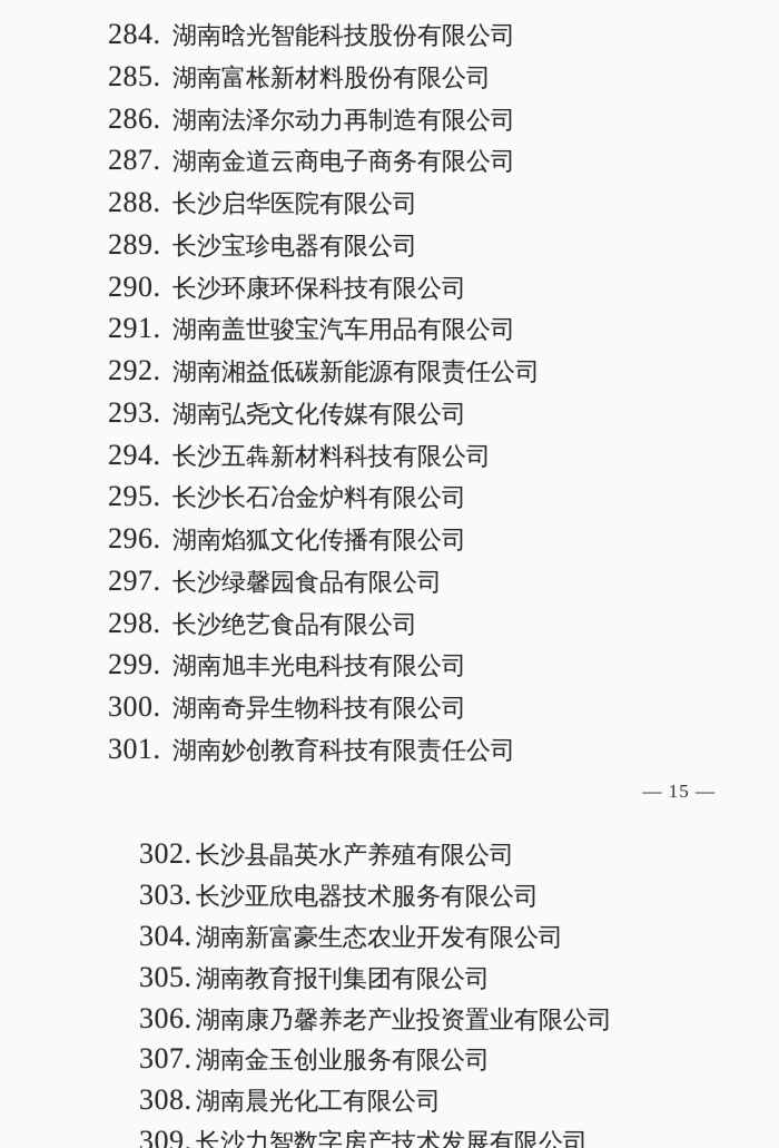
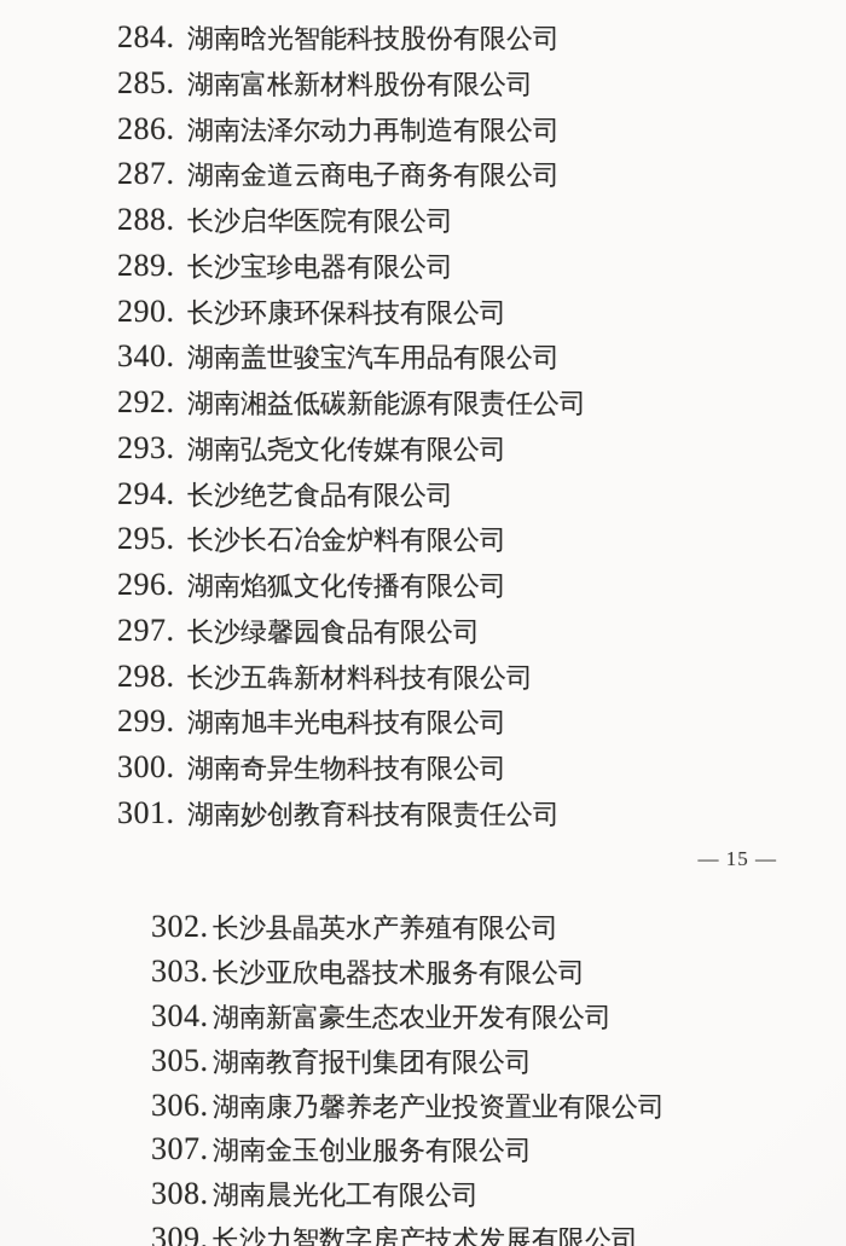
  284. 湖南晗光智能科技股份有限公司
  285. 湖南富枨新材料股份有限公司
  286. 湖南法泽尔动力再制造有限公司
  287. 湖南金道云商电子商务有限公司
  288. 长沙启华医院有限公司
  289. 长沙宝珍电器有限公司
  290. 长沙环康环保科技有限公司
- 291. 湖南盖世骏宝汽车用品有限公司
+ 340. 湖南盖世骏宝汽车用品有限公司
  292. 湖南湘益低碳新能源有限责任公司
  293. 湖南弘尧文化传媒有限公司
- 294. 长沙五犇新材料科技有限公司
+ 294. 长沙绝艺食品有限公司
  295. 长沙长石冶金炉料有限公司
  296. 湖南焰狐文化传播有限公司
  297. 长沙绿馨园食品有限公司
- 298. 长沙绝艺食品有限公司
+ 298. 长沙五犇新材料科技有限公司
  299. 湖南旭丰光电科技有限公司
  300. 湖南奇异生物科技有限公司
  301. 湖南妙创教育科技有限责任公司
  — 15 —
  302. 长沙县晶英水产养殖有限公司
  303. 长沙亚欣电器技术服务有限公司
  304. 湖南新富豪生态农业开发有限公司
  305. 湖南教育报刊集团有限公司
  306. 湖南康乃馨养老产业投资置业有限公司
  307. 湖南金玉创业服务有限公司
  308. 湖南晨光化工有限公司
  309. 长沙力智数字房产技术发展有限公司
